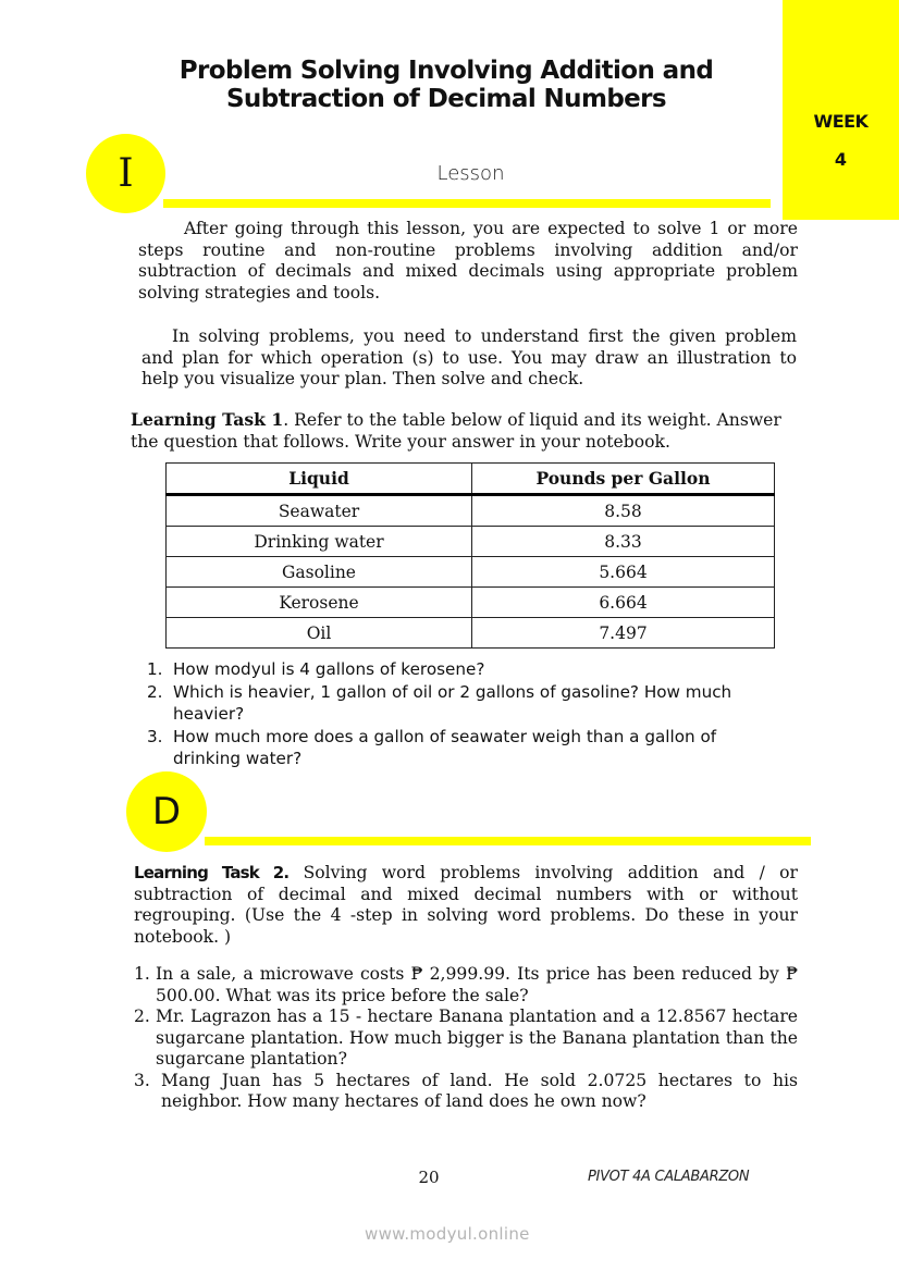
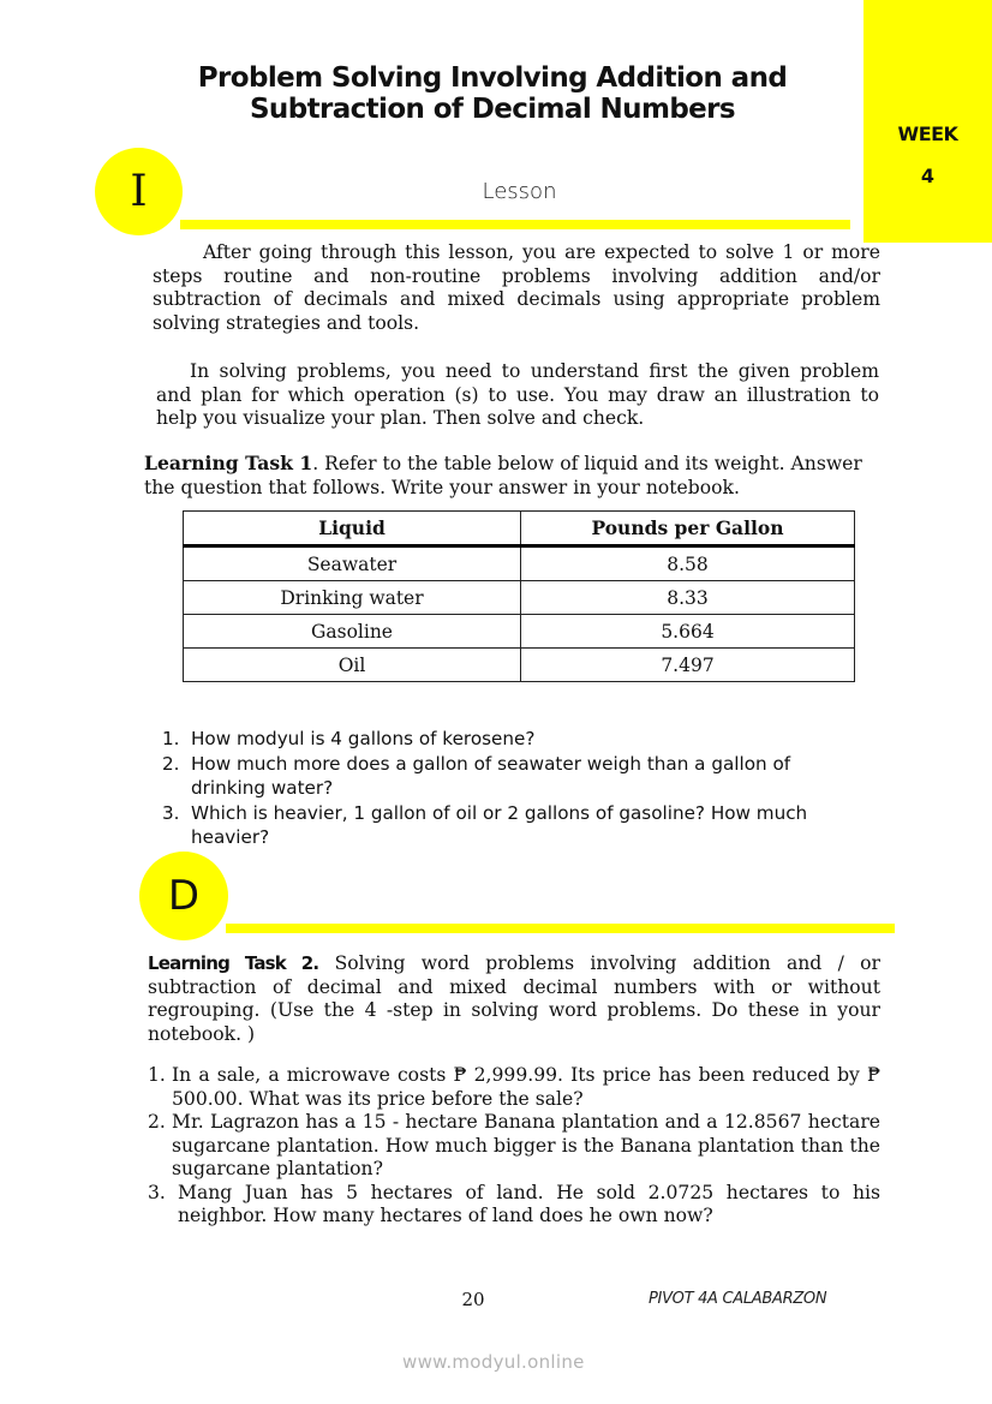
  WEEK
  4
  Problem Solving Involving Addition and
  Subtraction of Decimal Numbers
  I
  Lesson
  After going through this lesson, you are expected to solve 1 or more steps routine and non-routine problems involving addition and/or subtraction of decimals and mixed decimals using appropriate problem solving strategies and tools.
  In solving problems, you need to understand first the given problem and plan for which operation (s) to use. You may draw an illustration to help you visualize your plan. Then solve and check.
  Learning Task 1. Refer to the table below of liquid and its weight. Answer the question that follows. Write your answer in your notebook.
  Liquid	Pounds per Gallon
  Seawater	8.58
  Drinking water	8.33
  Gasoline	5.664
- Kerosene	6.664
  Oil	7.497
  1.
  How modyul is 4 gallons of kerosene?
  2.
- Which is heavier, 1 gallon of oil or 2 gallons of gasoline? How much heavier?
+ How much more does a gallon of seawater weigh than a gallon of drinking water?
  3.
- How much more does a gallon of seawater weigh than a gallon of drinking water?
+ Which is heavier, 1 gallon of oil or 2 gallons of gasoline? How much heavier?
  D
  Learning Task 2. Solving word problems involving addition and / or subtraction of decimal and mixed decimal numbers with or without regrouping. (Use the 4 -step in solving word problems. Do these in your notebook. )
  1.
  In a sale, a microwave costs ₱ 2,999.99. Its price has been reduced by ₱ 500.00. What was its price before the sale?
  2.
  Mr. Lagrazon has a 15 - hectare Banana plantation and a 12.8567 hectare sugarcane plantation. How much bigger is the Banana plantation than the sugarcane plantation?
  3.
  Mang Juan has 5 hectares of land. He sold 2.0725 hectares to his neighbor. How many hectares of land does he own now?
  20
  PIVOT 4A CALABARZON
  www.modyul.online
